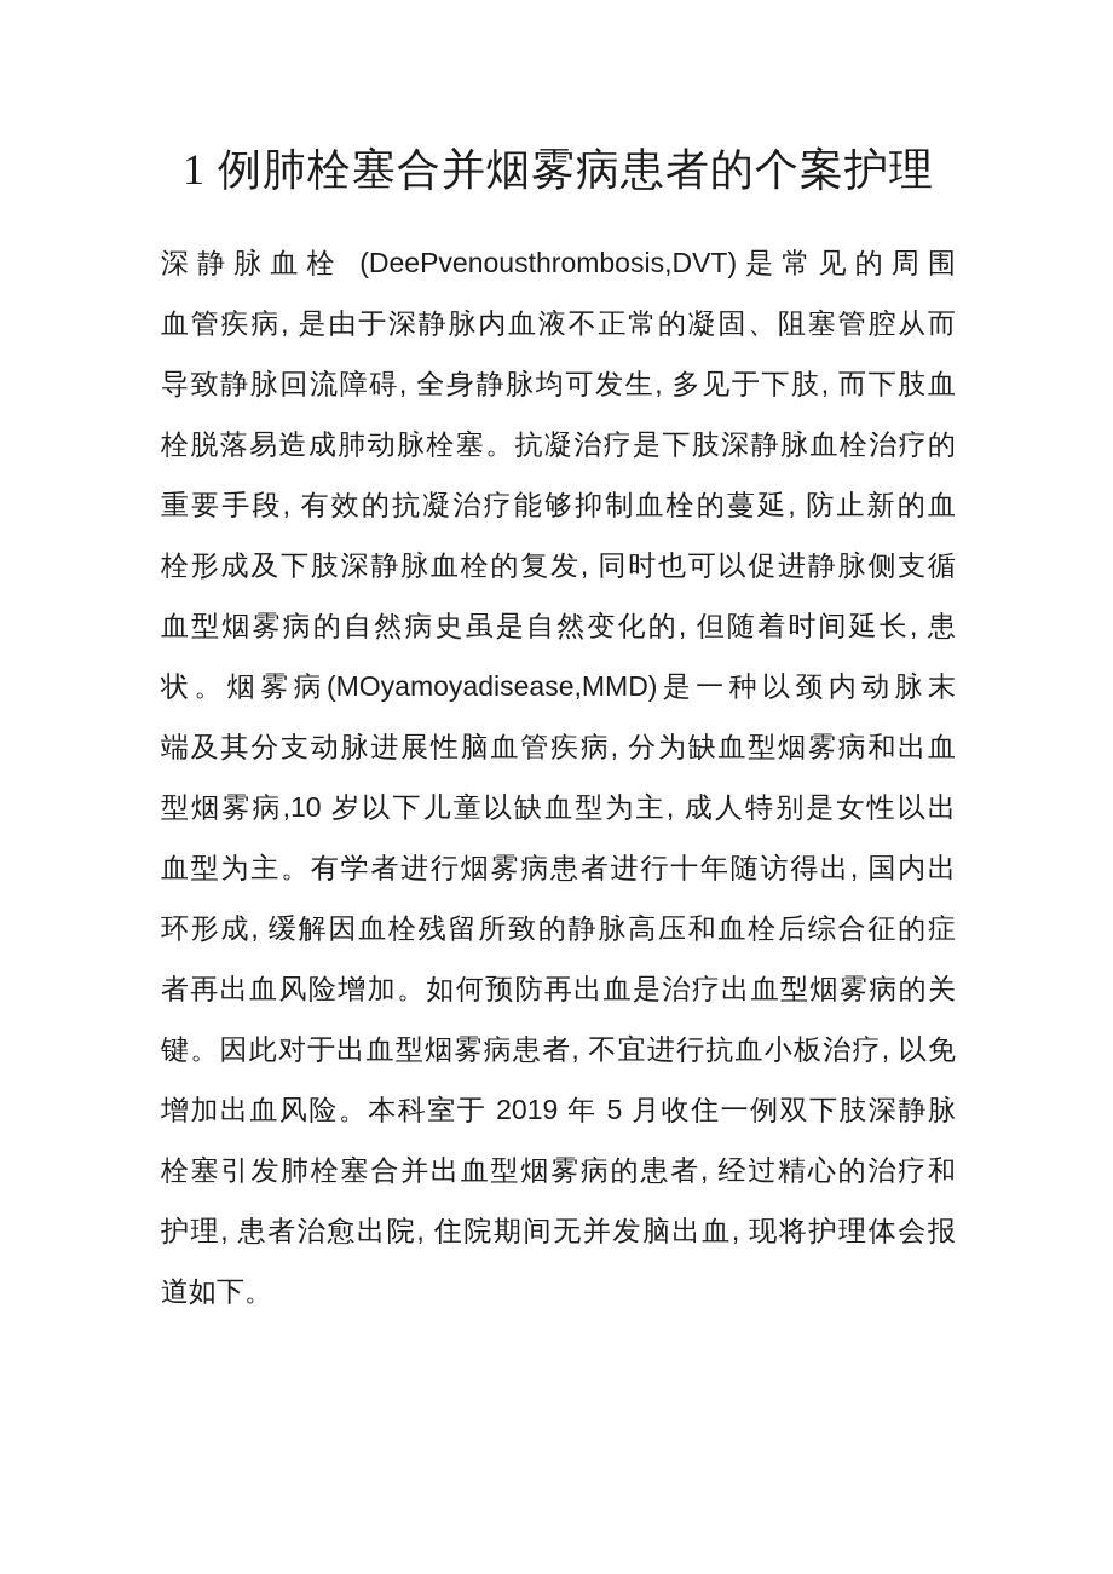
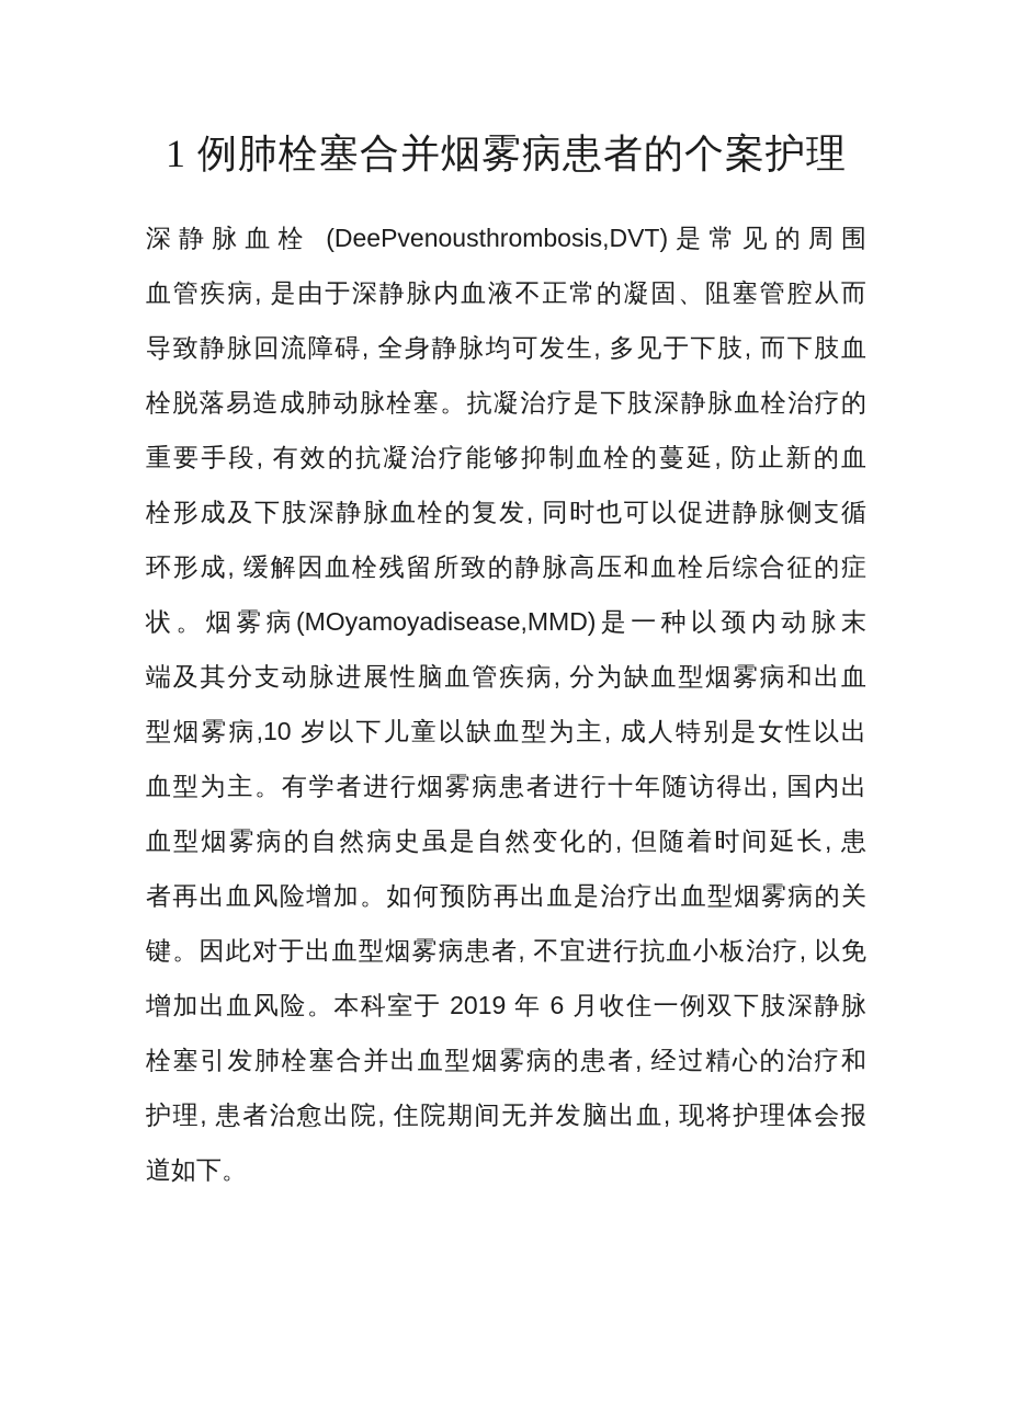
  1 例肺栓塞合并烟雾病患者的个案护理
  深静脉血栓 (DeePvenousthrombosis,DVT)是常见的周围
  血管疾病, 是由于深静脉内血液不正常的凝固、阻塞管腔从而
  导致静脉回流障碍, 全身静脉均可发生, 多见于下肢, 而下肢血
  栓脱落易造成肺动脉栓塞。抗凝治疗是下肢深静脉血栓治疗的
  重要手段, 有效的抗凝治疗能够抑制血栓的蔓延, 防止新的血
  栓形成及下肢深静脉血栓的复发, 同时也可以促进静脉侧支循
- 血型烟雾病的自然病史虽是自然变化的, 但随着时间延长, 患
+ 环形成, 缓解因血栓残留所致的静脉高压和血栓后综合征的症
  状。烟雾病(MOyamoyadisease,MMD)是一种以颈内动脉末
  端及其分支动脉进展性脑血管疾病, 分为缺血型烟雾病和出血
  型烟雾病,10 岁以下儿童以缺血型为主, 成人特别是女性以出
  血型为主。有学者进行烟雾病患者进行十年随访得出, 国内出
- 环形成, 缓解因血栓残留所致的静脉高压和血栓后综合征的症
+ 血型烟雾病的自然病史虽是自然变化的, 但随着时间延长, 患
  者再出血风险增加。如何预防再出血是治疗出血型烟雾病的关
  键。因此对于出血型烟雾病患者, 不宜进行抗血小板治疗, 以免
- 增加出血风险。本科室于 2019 年 5 月收住一例双下肢深静脉
+ 增加出血风险。本科室于 2019 年 6 月收住一例双下肢深静脉
  栓塞引发肺栓塞合并出血型烟雾病的患者, 经过精心的治疗和
  护理, 患者治愈出院, 住院期间无并发脑出血, 现将护理体会报
  道如下。
